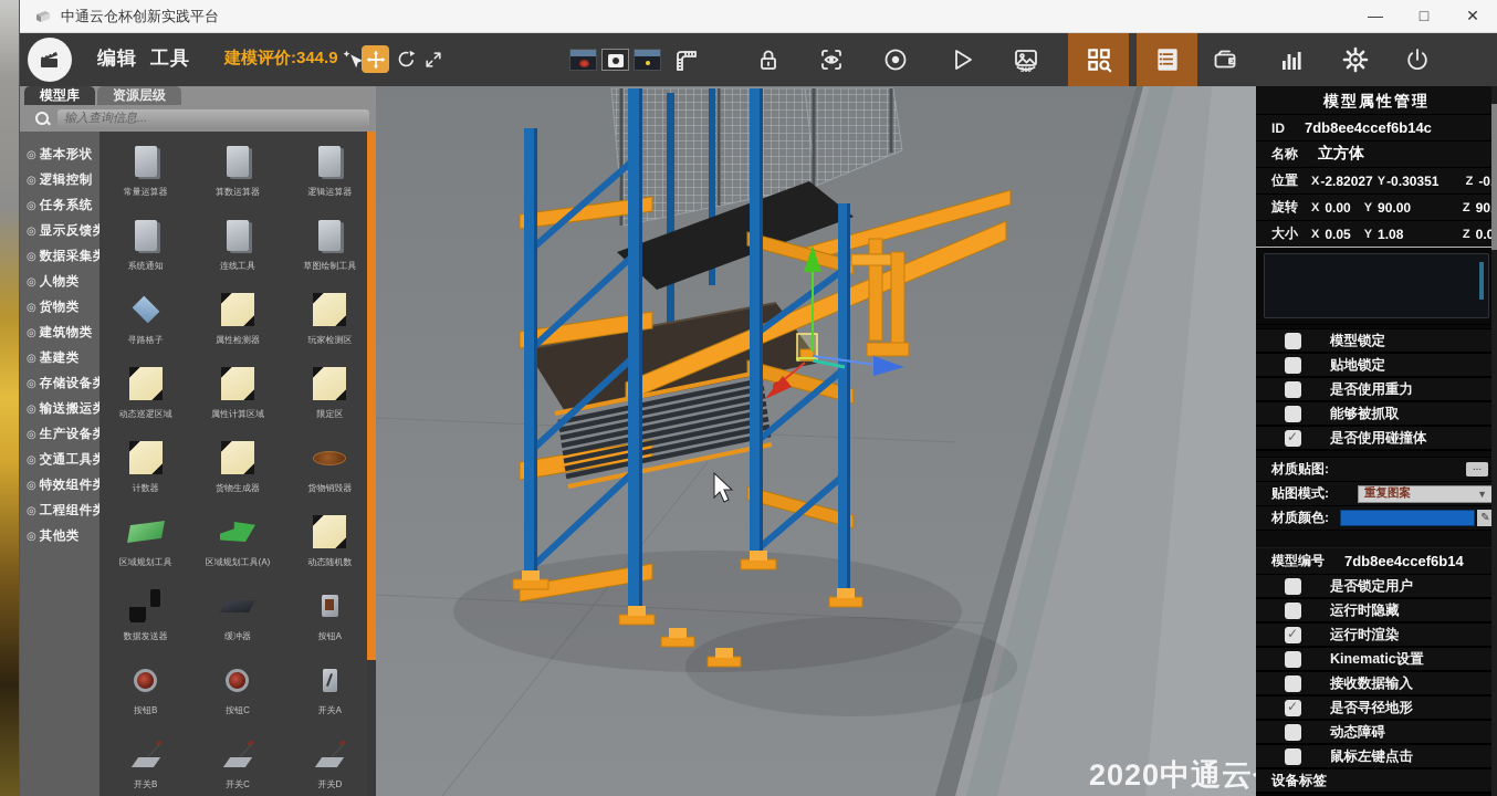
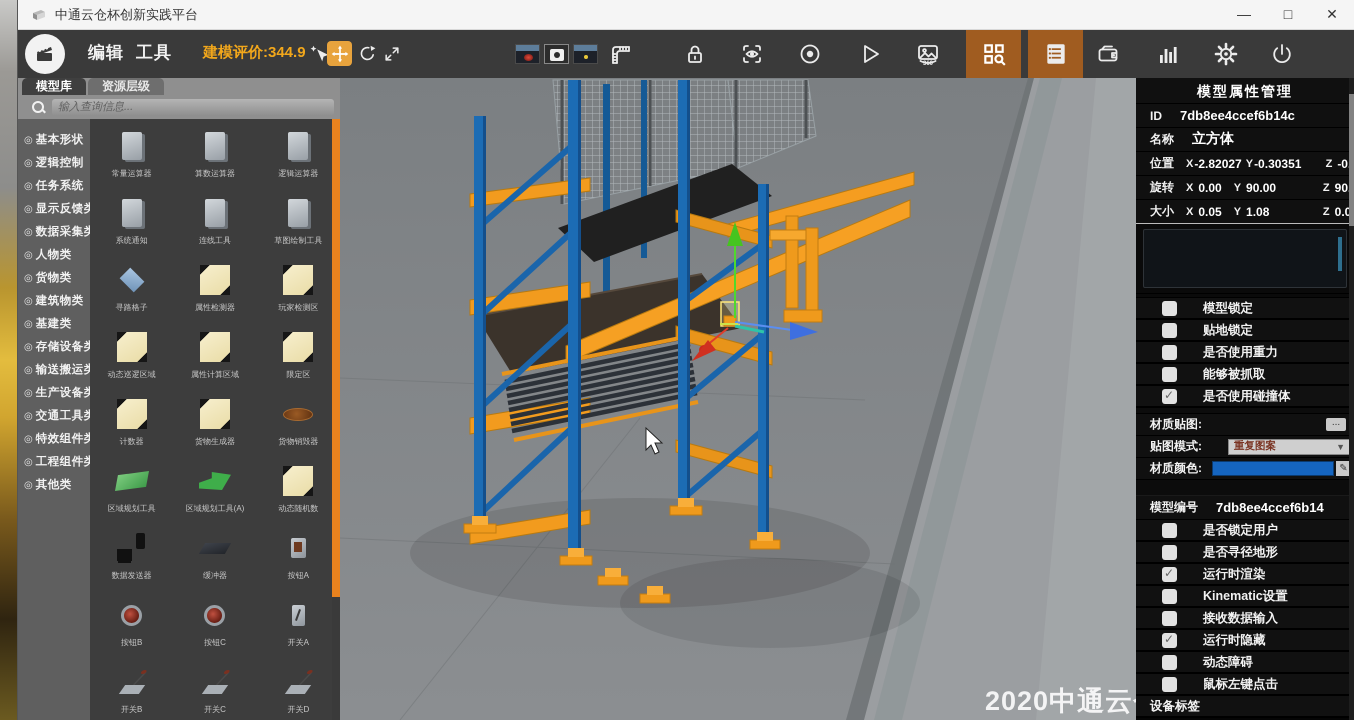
  中通云仓杯创新实践平台
  —
  □
  ✕
  编辑
  工具
  建模评价:344.9
  模型库
  资源层级
  输入查询信息...
  ◎
  基本形状
  ◎
  逻辑控制
  ◎
  任务系统
  ◎
  显示反馈
  ◎
  数据采集
  ◎
  人物类
  ◎
  货物类
  ◎
  建筑物类
  ◎
  基建类
  ◎
  存储设备
  ◎
  输送搬运
  ◎
  生产设备
  ◎
  交通工具
  ◎
  特效组件
  ◎
  工程组件
  ◎
  其他类
  常量运算器
  算数运算器
  逻辑运算器
  系统通知
  连线工具
  草图绘制工具
  寻路格子
  属性检测器
  玩家检测区
  动态巡逻区域
  属性计算区域
  限定区
  计数器
  货物生成器
  货物销毁器
  区域规划工具
  区域规划工具(A)
  动态随机数
  数据发送器
  缓冲器
  按钮A
  按钮B
  按钮C
  开关A
  开关B
  开关C
  开关D
  模型属性管理
  ID
  7db8ee4ccef6b14c
  名称
  立方体
  位置
  X
  -2.82027
  Y
  -0.30351
  Z
  旋转
  X
  0.00
  Y
  90.00
  Z
  大小
  X
  0.05
  Y
  1.08
  Z
  0.0
  模型锁定
  贴地锁定
  是否使用重力
  能够被抓取
  是否使用碰撞体
  材质贴图:
  ...
  贴图模式:
  重复图案
  ▼
  材质颜色:
  ✎
  模型编号
  7db8ee4ccef6b14
  是否锁定用户
- 运行时隐藏
+ 是否寻径地形
  运行时渲染
  Kinematic设置
  接收数据输入
- 是否寻径地形
+ 运行时隐藏
  动态障碍
  鼠标左键点击
  设备标签
